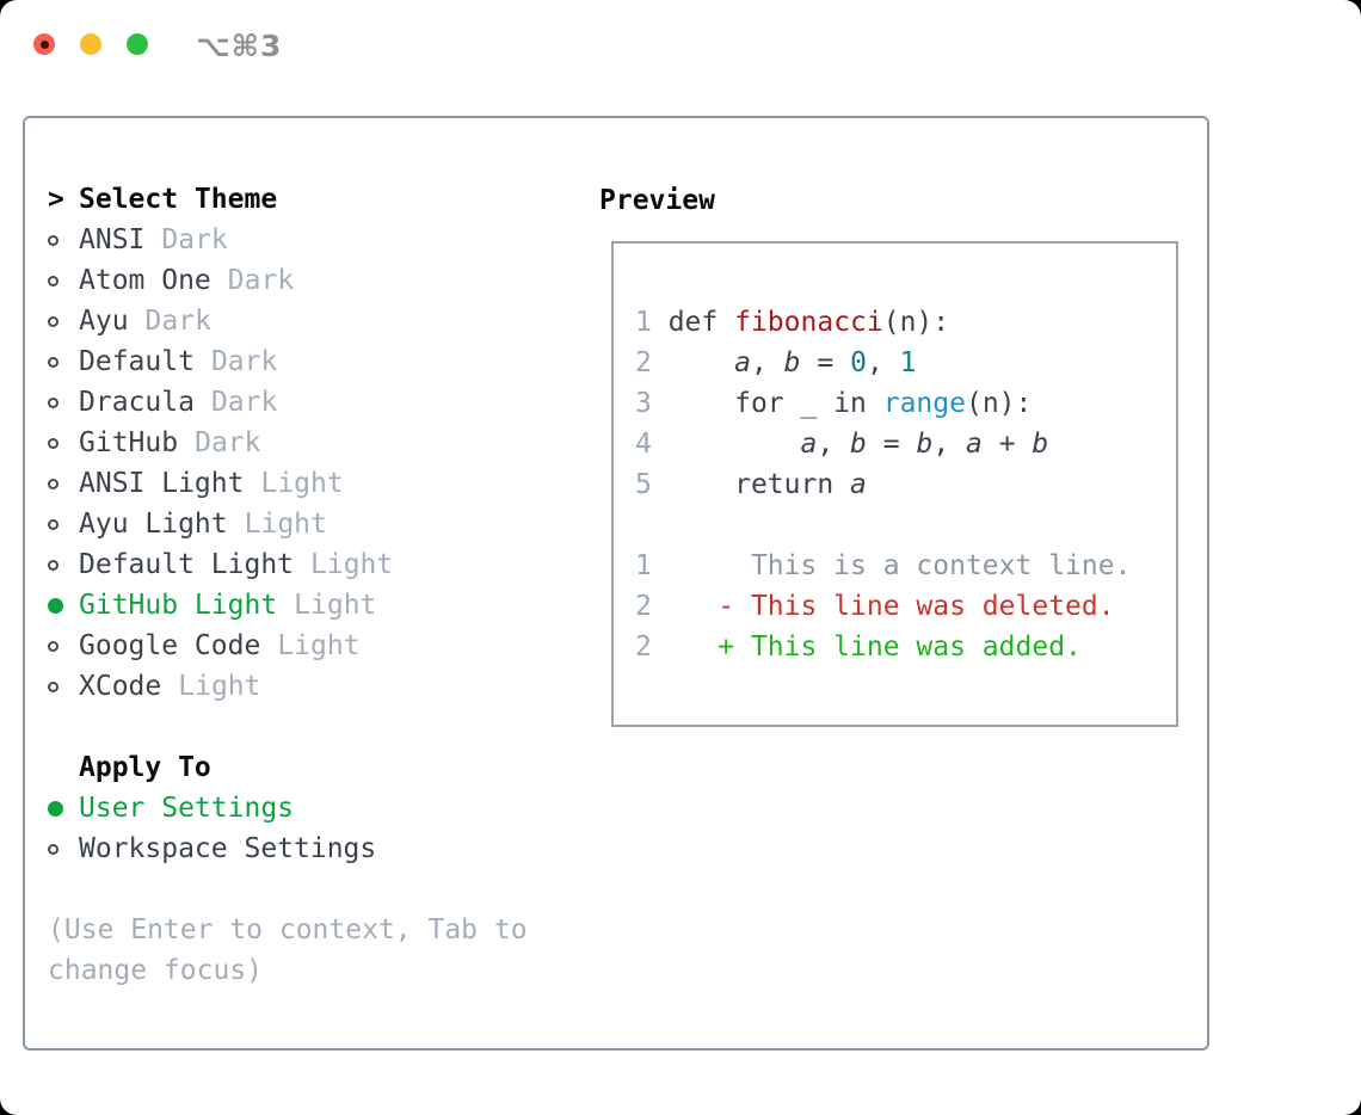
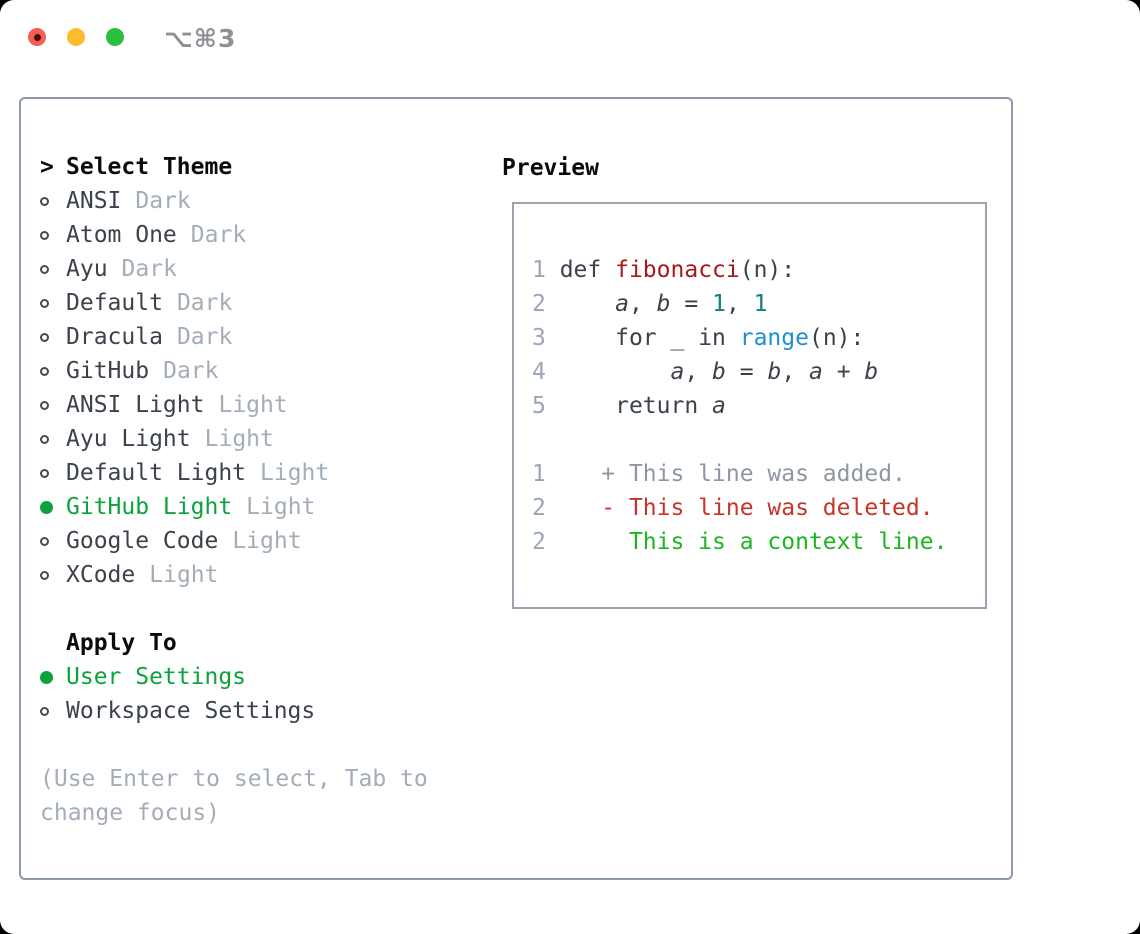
  ⌥⌘3
  >
  Select Theme
  ANSI
  Dark
  Atom One
  Dark
  Ayu
  Dark
  Default
  Dark
  Dracula
  Dark
  GitHub
  Dark
  ANSI Light
  Light
  Ayu Light
  Light
  Default Light
  Light
  GitHub Light
  Light
  Google Code
  Light
  XCode
  Light
  Apply To
  User Settings
  Workspace Settings
- (Use Enter to context, Tab to
+ (Use Enter to select, Tab to
  change focus)
  Preview
  1 def fibonacci(n):
- 2 a, b = 0, 1
+ 2 a, b = 1, 1
  3 for _ in range(n):
  4 a, b = b, a + b
  5 return a
- 1 This is a context line.
+ 1 + This line was added.
  2 - This line was deleted.
- 2 + This line was added.
+ 2 This is a context line.
